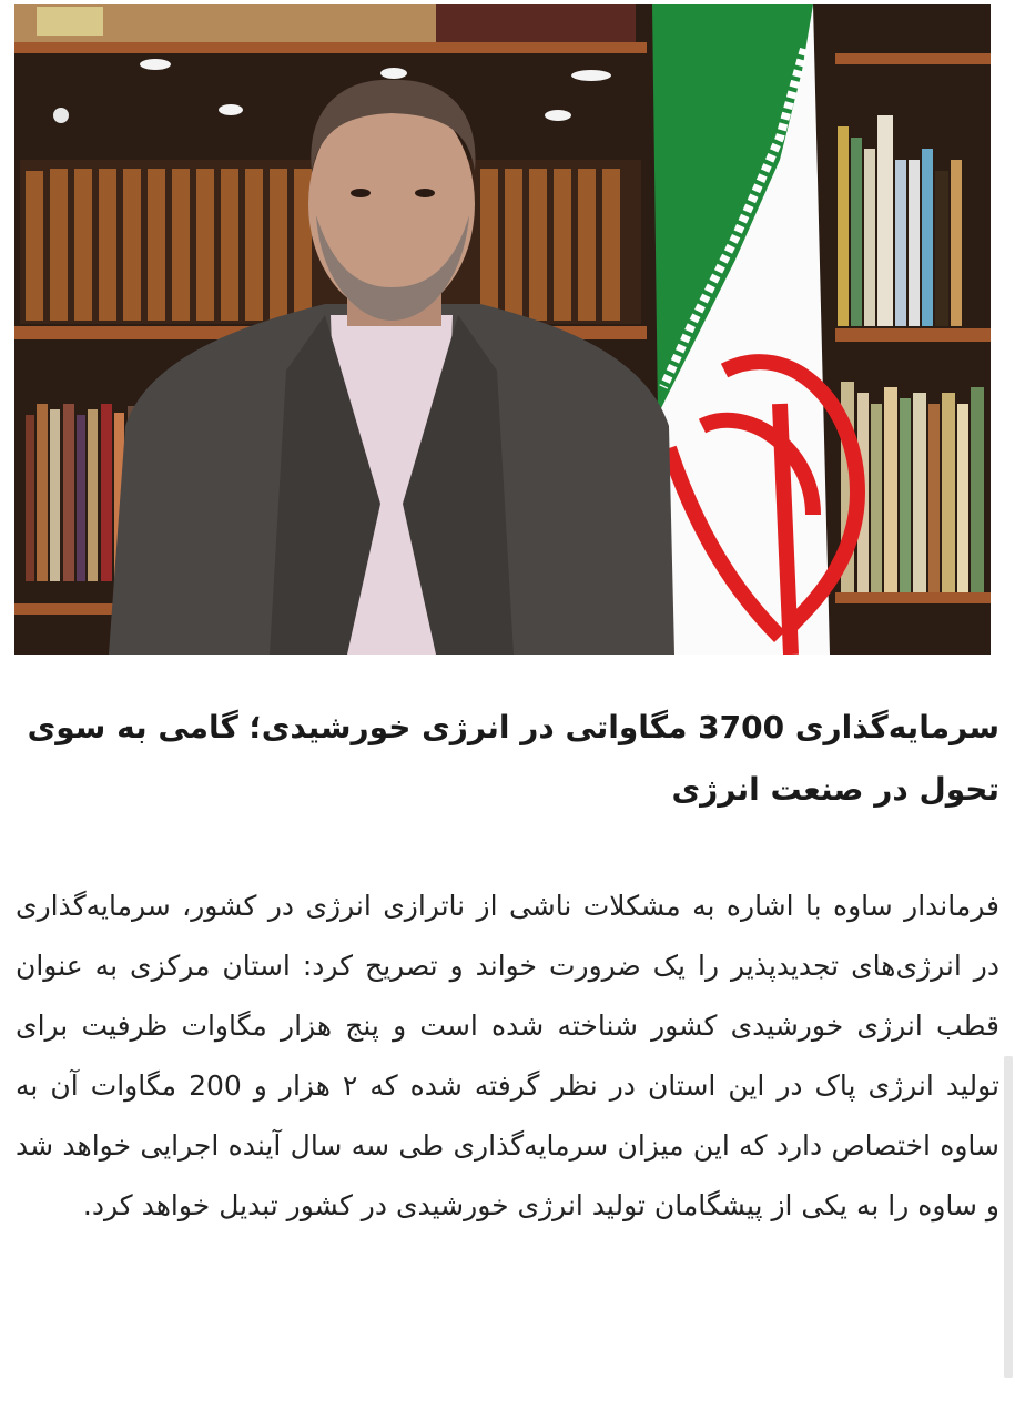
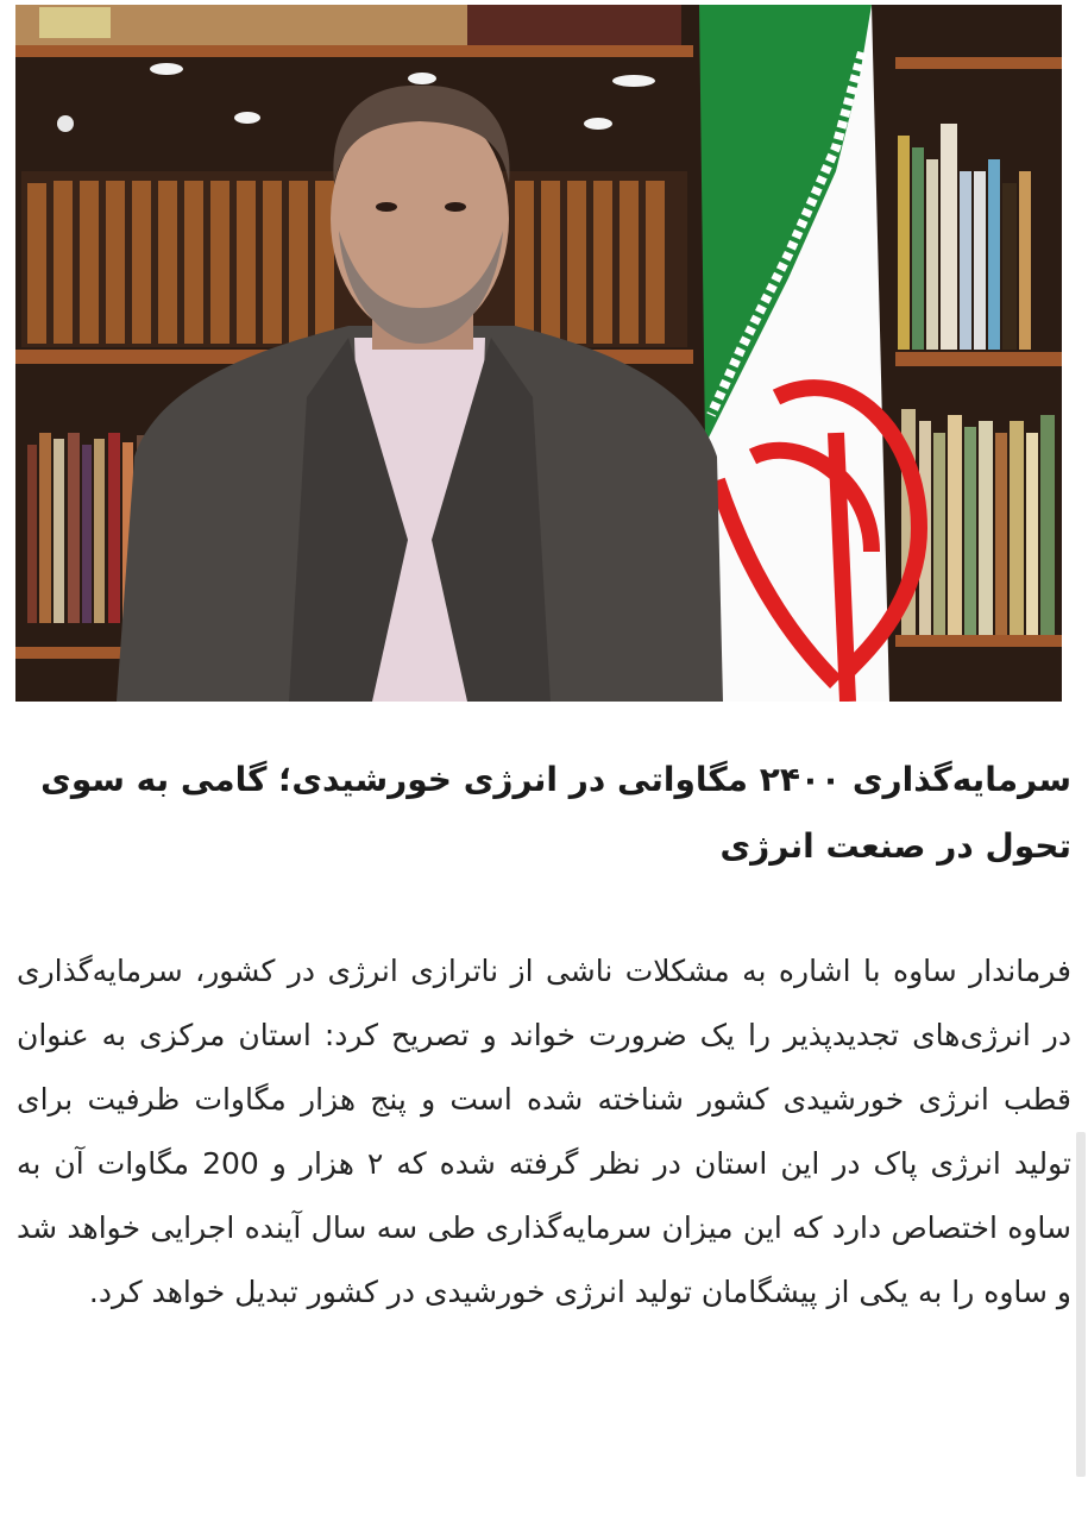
- سرمایه‌گذاری 3700 مگاواتی در انرژی خورشیدی؛ گامی به سوی تحول در صنعت انرژی
+ سرمایه‌گذاری ۲۴۰۰ مگاواتی در انرژی خورشیدی؛ گامی به سوی تحول در صنعت انرژی
  فرماندار ساوه با اشاره به مشکلات ناشی از ناترازی انرژی در کشور، سرمایه‌گذاری در انرژی‌های تجدیدپذیر را یک ضرورت خواند و تصریح کرد: استان مرکزی به عنوان قطب انرژی خورشیدی کشور شناخته شده است و پنج هزار مگاوات ظرفیت برای تولید انرژی پاک در این استان در نظر گرفته شده که ۲ هزار و 200 مگاوات آن به ساوه اختصاص دارد که این میزان سرمایه‌گذاری طی سه سال آینده اجرایی خواهد شد و ساوه را به یکی از پیشگامان تولید انرژی خورشیدی در کشور تبدیل خواهد کرد.
